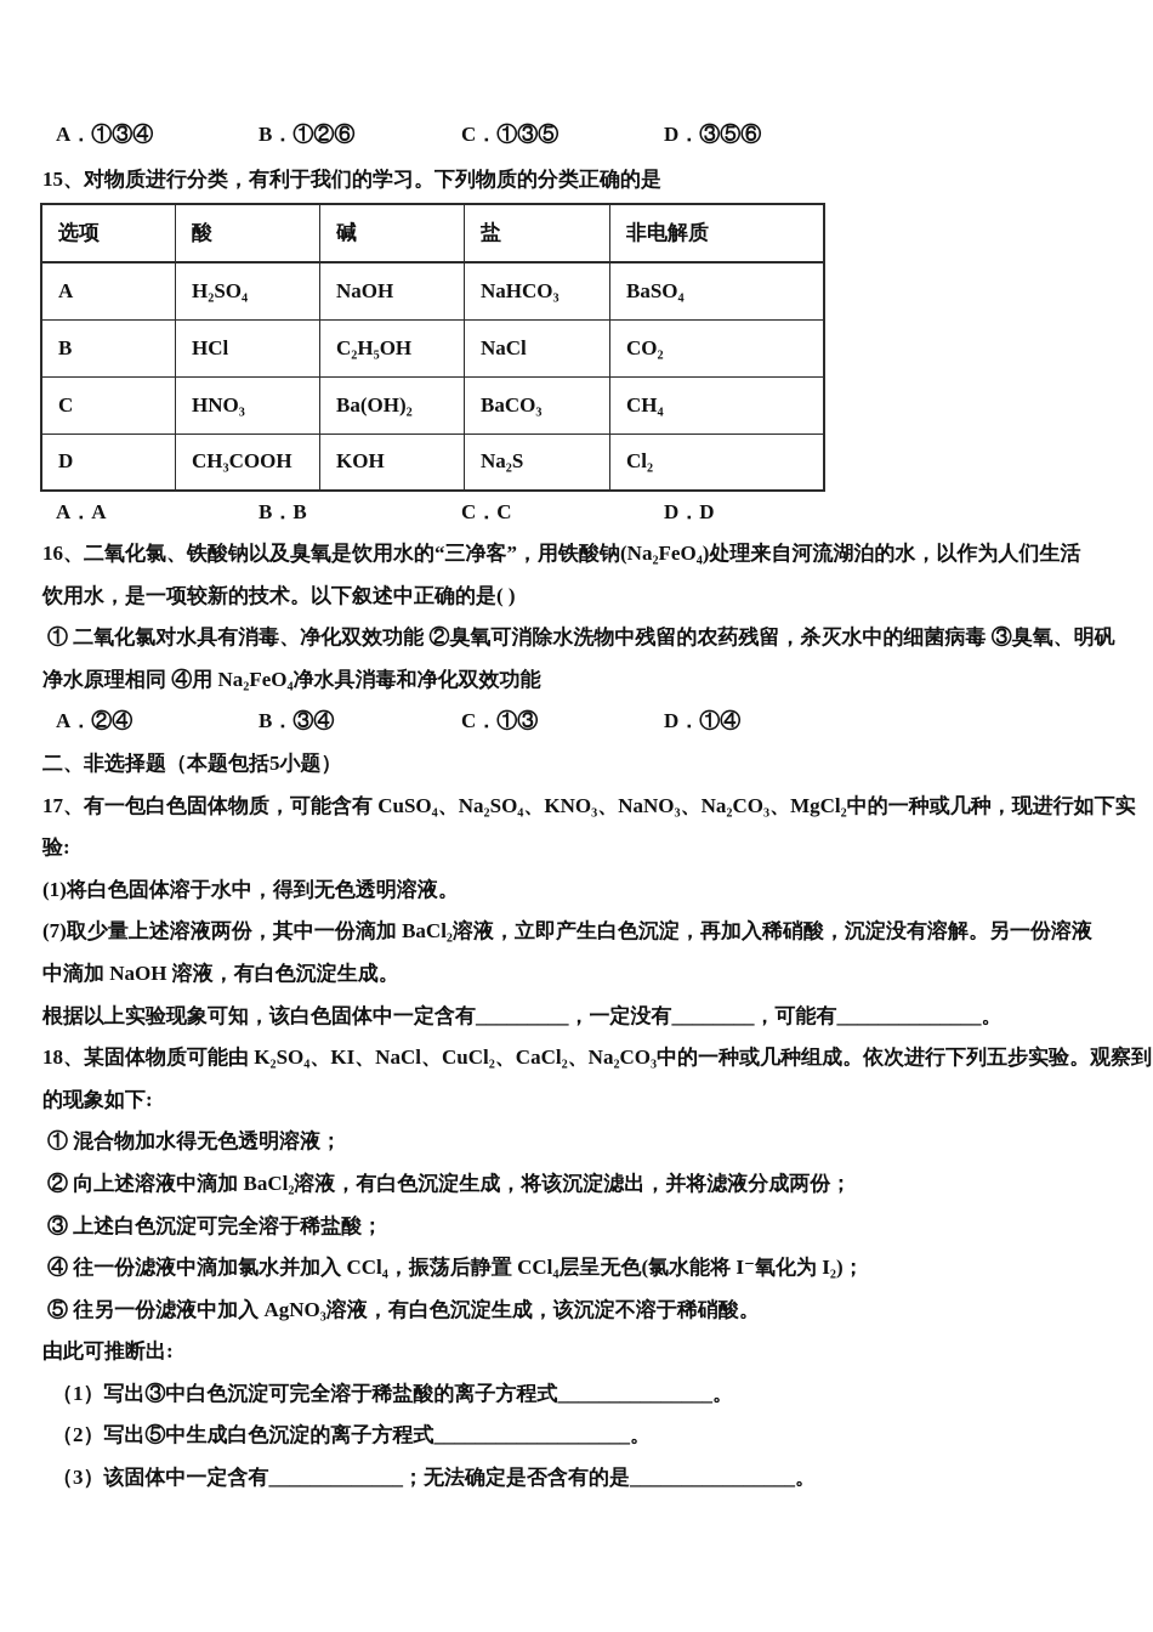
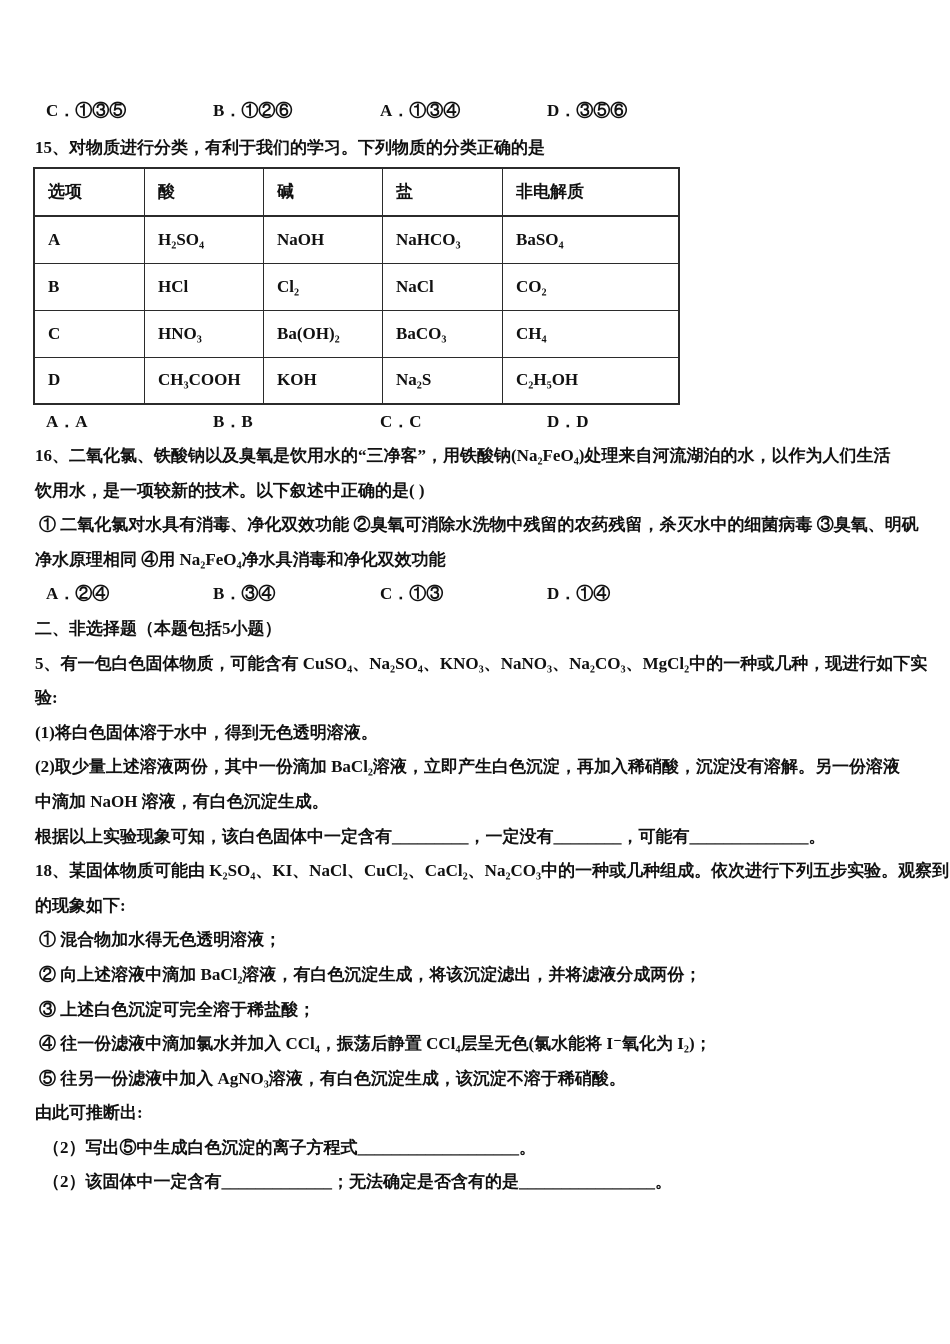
- A．①③④
+ C．①③⑤
  B．①②⑥
- C．①③⑤
+ A．①③④
  D．③⑤⑥
  15、对物质进行分类，有利于我们的学习。下列物质的分类正确的是
  选项	酸	碱	盐	非电解质
  A	H₂SO₄	NaOH	NaHCO₃	BaSO₄
- B	HCl	C₂H₅OH	NaCl	CO₂
+ B	HCl	Cl₂	NaCl	CO₂
  C	HNO₃	Ba(OH)₂	BaCO₃	CH₄
- D	CH₃COOH	KOH	Na₂S	Cl₂
+ D	CH₃COOH	KOH	Na₂S	C₂H₅OH
  A．A
  B．B
  C．C
  D．D
  16、二氧化氯、铁酸钠以及臭氧是饮用水的“三净客”，用铁酸钠(Na₂FeO₄)处理来自河流湖泊的水，以作为人们生活
  饮用水，是一项较新的技术。以下叙述中正确的是( )
  ① 二氧化氯对水具有消毒、净化双效功能 ②臭氧可消除水洗物中残留的农药残留，杀灭水中的细菌病毒 ③臭氧、明矾
  净水原理相同 ④用 Na₂FeO₄净水具消毒和净化双效功能
  A．②④
  B．③④
  C．①③
  D．①④
  二、非选择题（本题包括5小题）
- 17、有一包白色固体物质，可能含有 CuSO₄、Na₂SO₄、KNO₃、NaNO₃、Na₂CO₃、MgCl₂中的一种或几种，现进行如下实
+ 5、有一包白色固体物质，可能含有 CuSO₄、Na₂SO₄、KNO₃、NaNO₃、Na₂CO₃、MgCl₂中的一种或几种，现进行如下实
  验:
  (1)将白色固体溶于水中，得到无色透明溶液。
- (7)取少量上述溶液两份，其中一份滴加 BaCl₂溶液，立即产生白色沉淀，再加入稀硝酸，沉淀没有溶解。另一份溶液
+ (2)取少量上述溶液两份，其中一份滴加 BaCl₂溶液，立即产生白色沉淀，再加入稀硝酸，沉淀没有溶解。另一份溶液
  中滴加 NaOH 溶液，有白色沉淀生成。
  根据以上实验现象可知，该白色固体中一定含有_________，一定没有________，可能有______________。
  18、某固体物质可能由 K₂SO₄、KI、NaCl、CuCl₂、CaCl₂、Na₂CO₃中的一种或几种组成。依次进行下列五步实验。观察到
  的现象如下:
  ① 混合物加水得无色透明溶液；
  ② 向上述溶液中滴加 BaCl₂溶液，有白色沉淀生成，将该沉淀滤出，并将滤液分成两份；
  ③ 上述白色沉淀可完全溶于稀盐酸；
  ④ 往一份滤液中滴加氯水并加入 CCl₄，振荡后静置 CCl₄层呈无色(氯水能将 I⁻氧化为 I₂)；
  ⑤ 往另一份滤液中加入 AgNO₃溶液，有白色沉淀生成，该沉淀不溶于稀硝酸。
  由此可推断出:
- （1）写出③中白色沉淀可完全溶于稀盐酸的离子方程式_______________。
  （2）写出⑤中生成白色沉淀的离子方程式___________________。
- （3）该固体中一定含有_____________；无法确定是否含有的是________________。
+ （2）该固体中一定含有_____________；无法确定是否含有的是________________。
